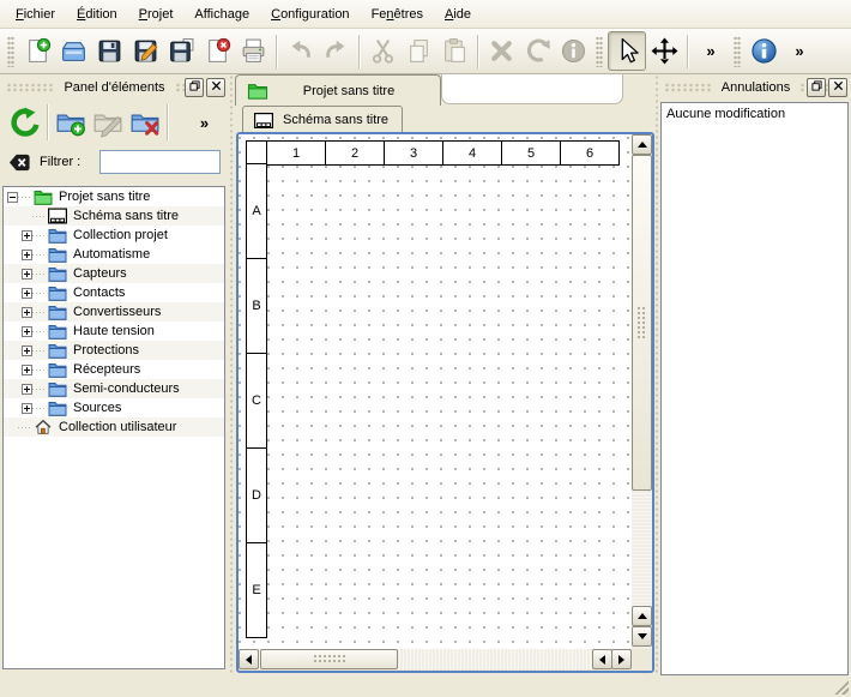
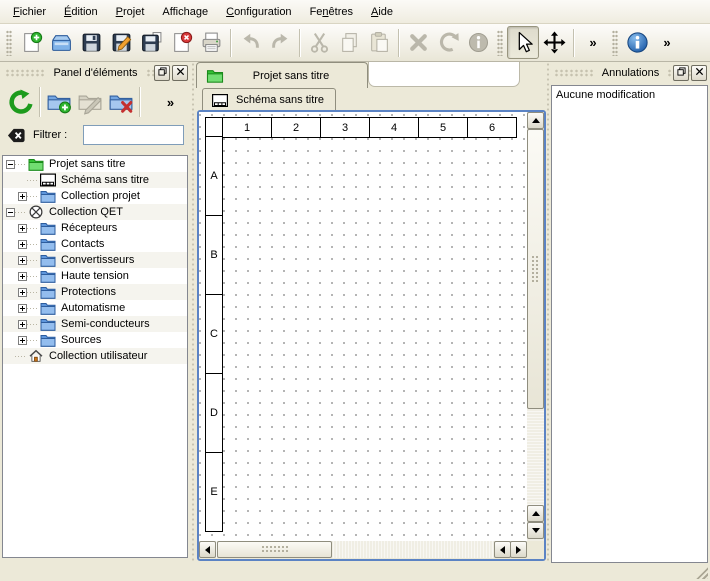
  Fichier
  Édition
  Projet
  Affichage
  Configuration
  Fenêtres
  Aide
  »
  »
  Panel d'éléments
  »
  Filtrer :
  Projet sans titre
  Schéma sans titre
  Collection projet
+ Collection QET
- Automatisme
+ Récepteurs
- Capteurs
  Contacts
  Convertisseurs
  Haute tension
  Protections
- Récepteurs
+ Automatisme
  Semi-conducteurs
  Sources
  Collection utilisateur
  Projet sans titre
  Schéma sans titre
  1
  2
  3
  4
  5
  6
  A
  B
  C
  D
  E
  Annulations
  Aucune modification
